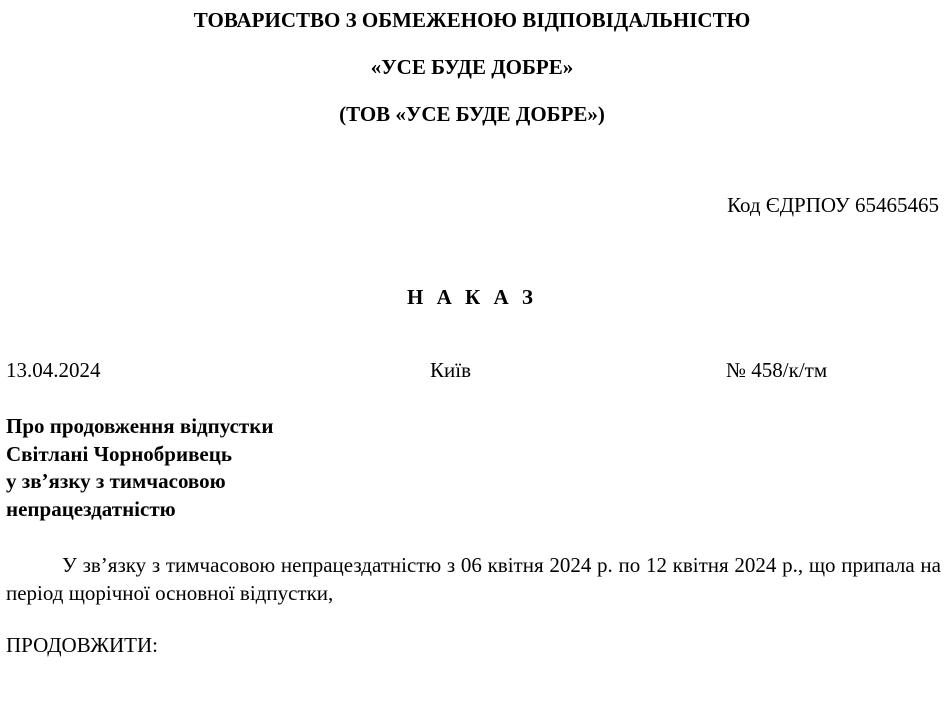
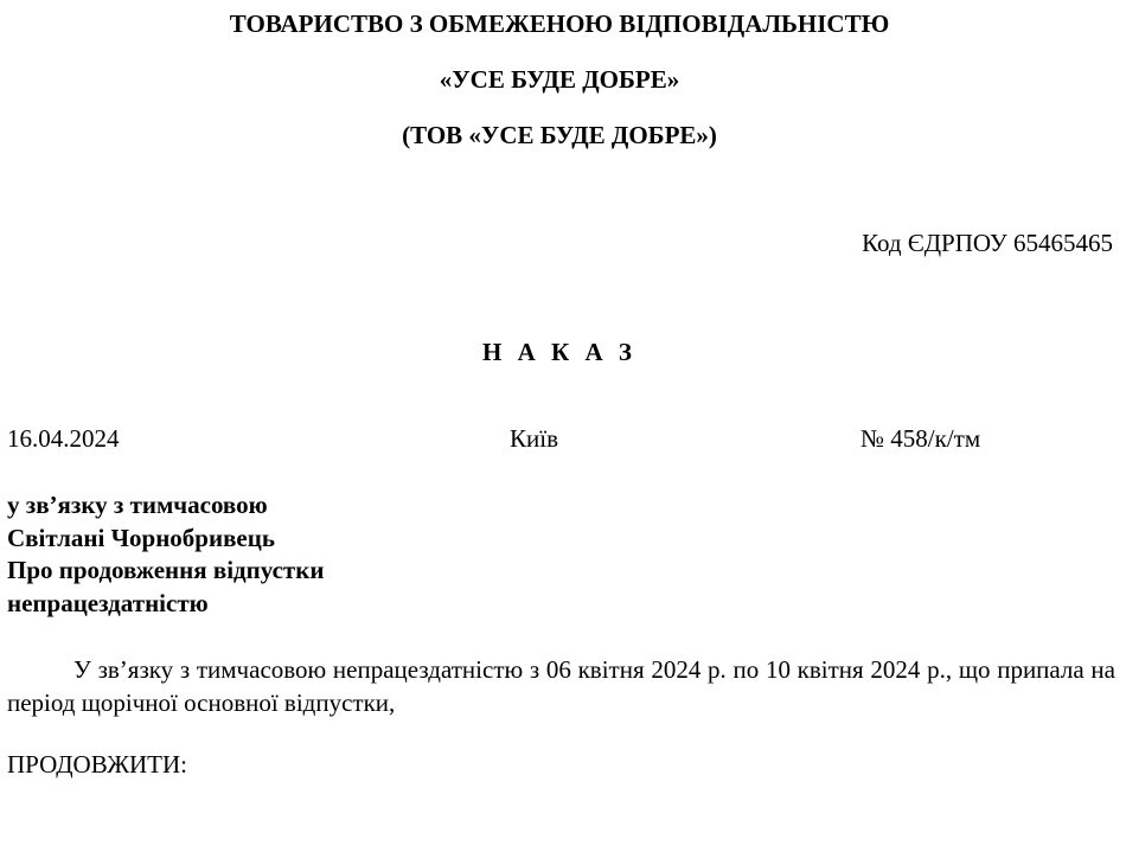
  ТОВАРИСТВО З ОБМЕЖЕНОЮ ВІДПОВІДАЛЬНІСТЮ
  «УСЕ БУДЕ ДОБРЕ»
  (ТОВ «УСЕ БУДЕ ДОБРЕ»)
  Код ЄДРПОУ 65465465
  Н А К А З
- 13.04.2024
+ 16.04.2024
  Київ
  № 458/к/тм
- Про продовження відпустки
+ у зв’язку з тимчасовою
  Світлані Чорнобривець
- у зв’язку з тимчасовою
+ Про продовження відпустки
  непрацездатністю
- У зв’язку з тимчасовою непрацездатністю з 06 квітня 2024 р. по 12 квітня 2024 р., що припала на період щорічної основної відпустки,
+ У зв’язку з тимчасовою непрацездатністю з 06 квітня 2024 р. по 10 квітня 2024 р., що припала на період щорічної основної відпустки,
  ПРОДОВЖИТИ:
